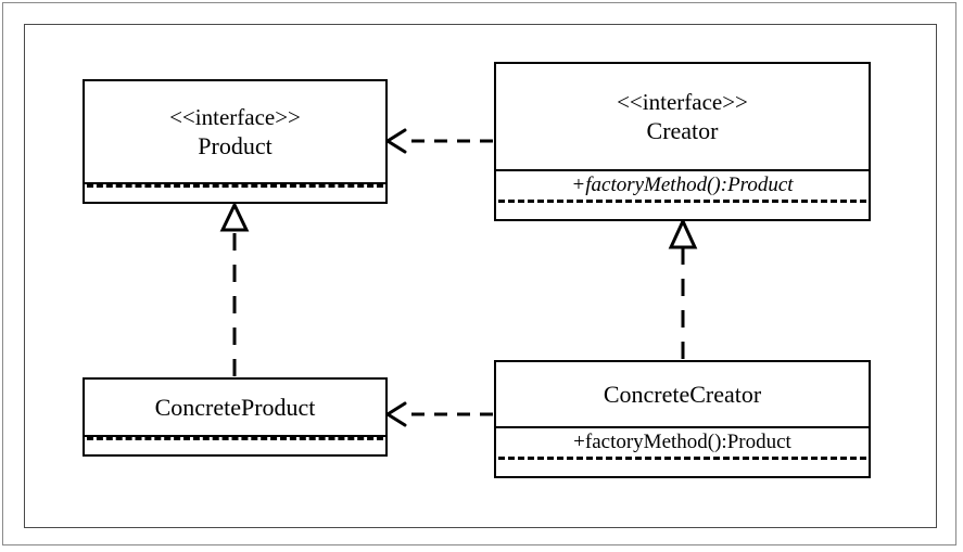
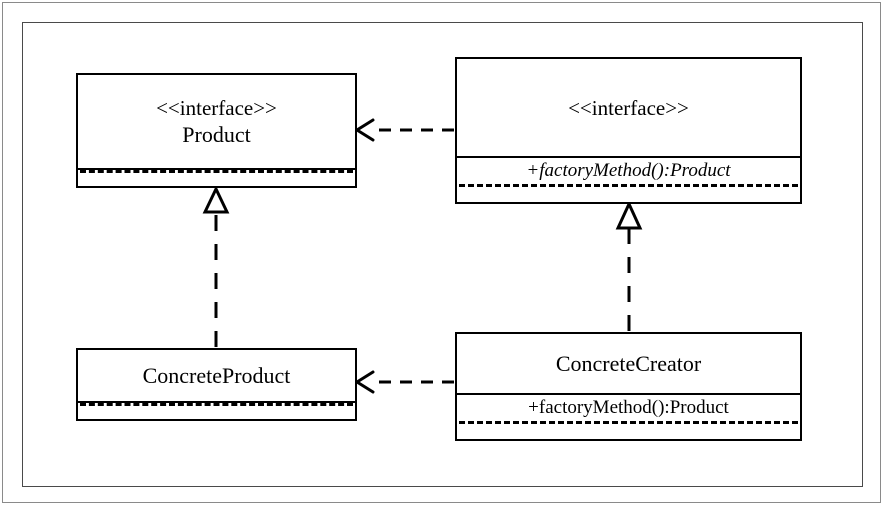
  <<interface>>
  Product
  <<interface>>
- Creator
  +factoryMethod():Product
  ConcreteProduct
  ConcreteCreator
  +factoryMethod():Product
